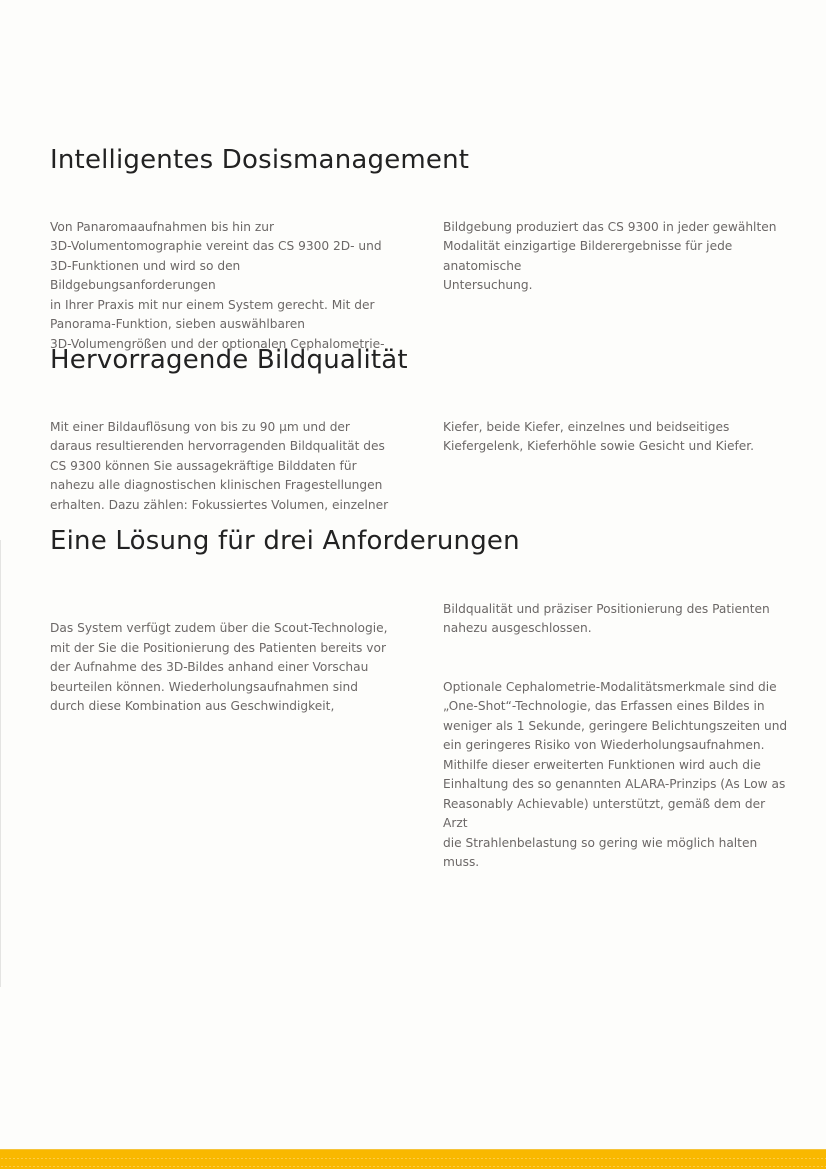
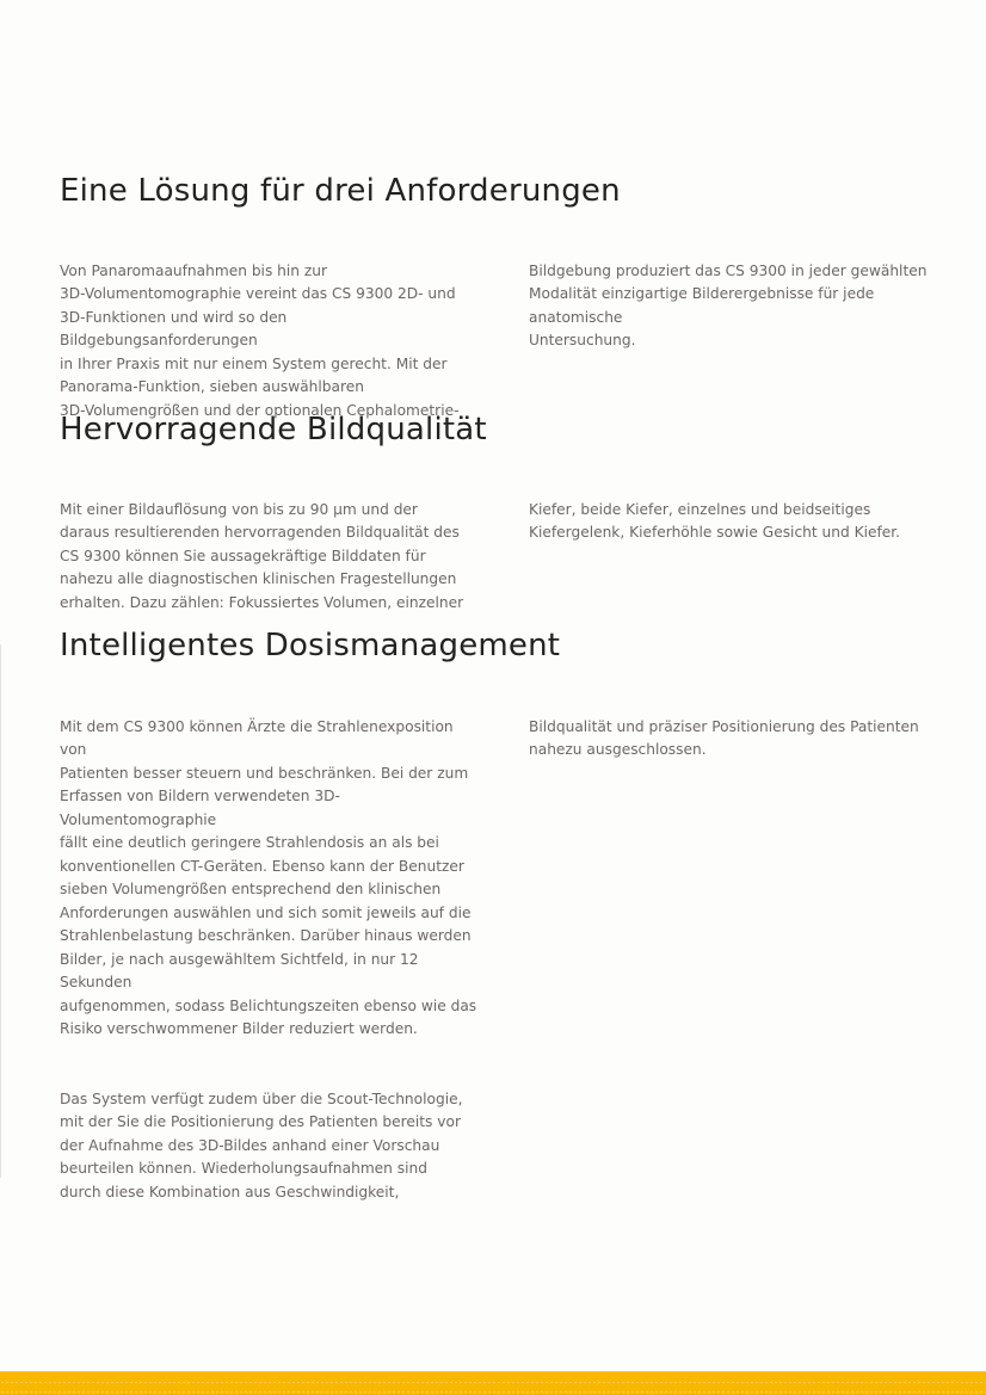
- Intelligentes Dosismanagement
+ Eine Lösung für drei Anforderungen
  Von Panaromaaufnahmen bis hin zur
  3D-Volumentomographie vereint das CS 9300 2D- und
  3D-Funktionen und wird so den Bildgebungsanforderungen
  in Ihrer Praxis mit nur einem System gerecht. Mit der
  Panorama-Funktion, sieben auswählbaren
  3D-Volumengrößen und der optionalen Cephalometrie-
  Bildgebung produziert das CS 9300 in jeder gewählten
  Modalität einzigartige Bilderergebnisse für jede anatomische
  Untersuchung.
  Hervorragende Bildqualität
  Mit einer Bildauflösung von bis zu 90 µm und der
  daraus resultierenden hervorragenden Bildqualität des
  CS 9300 können Sie aussagekräftige Bilddaten für
  nahezu alle diagnostischen klinischen Fragestellungen
  erhalten. Dazu zählen: Fokussiertes Volumen, einzelner
  Kiefer, beide Kiefer, einzelnes und beidseitiges
  Kiefergelenk, Kieferhöhle sowie Gesicht und Kiefer.
- Eine Lösung für drei Anforderungen
+ Intelligentes Dosismanagement
+ Mit dem CS 9300 können Ärzte die Strahlenexposition von
+ Patienten besser steuern und beschränken. Bei der zum
+ Erfassen von Bildern verwendeten 3D-Volumentomographie
+ fällt eine deutlich geringere Strahlendosis an als bei
+ konventionellen CT-Geräten. Ebenso kann der Benutzer
+ sieben Volumengrößen entsprechend den klinischen
+ Anforderungen auswählen und sich somit jeweils auf die
+ Strahlenbelastung beschränken. Darüber hinaus werden
+ Bilder, je nach ausgewähltem Sichtfeld, in nur 12 Sekunden
+ aufgenommen, sodass Belichtungszeiten ebenso wie das
+ Risiko verschwommener Bilder reduziert werden.
  Das System verfügt zudem über die Scout-Technologie,
  mit der Sie die Positionierung des Patienten bereits vor
  der Aufnahme des 3D-Bildes anhand einer Vorschau
  beurteilen können. Wiederholungsaufnahmen sind
  durch diese Kombination aus Geschwindigkeit,
  Bildqualität und präziser Positionierung des Patienten
  nahezu ausgeschlossen.
- Optionale Cephalometrie-Modalitätsmerkmale sind die
- „One-Shot“-Technologie, das Erfassen eines Bildes in
- weniger als 1 Sekunde, geringere Belichtungszeiten und
- ein geringeres Risiko von Wiederholungsaufnahmen.
- Mithilfe dieser erweiterten Funktionen wird auch die
- Einhaltung des so genannten ALARA-Prinzips (As Low as
- Reasonably Achievable) unterstützt, gemäß dem der Arzt
- die Strahlenbelastung so gering wie möglich halten muss.
